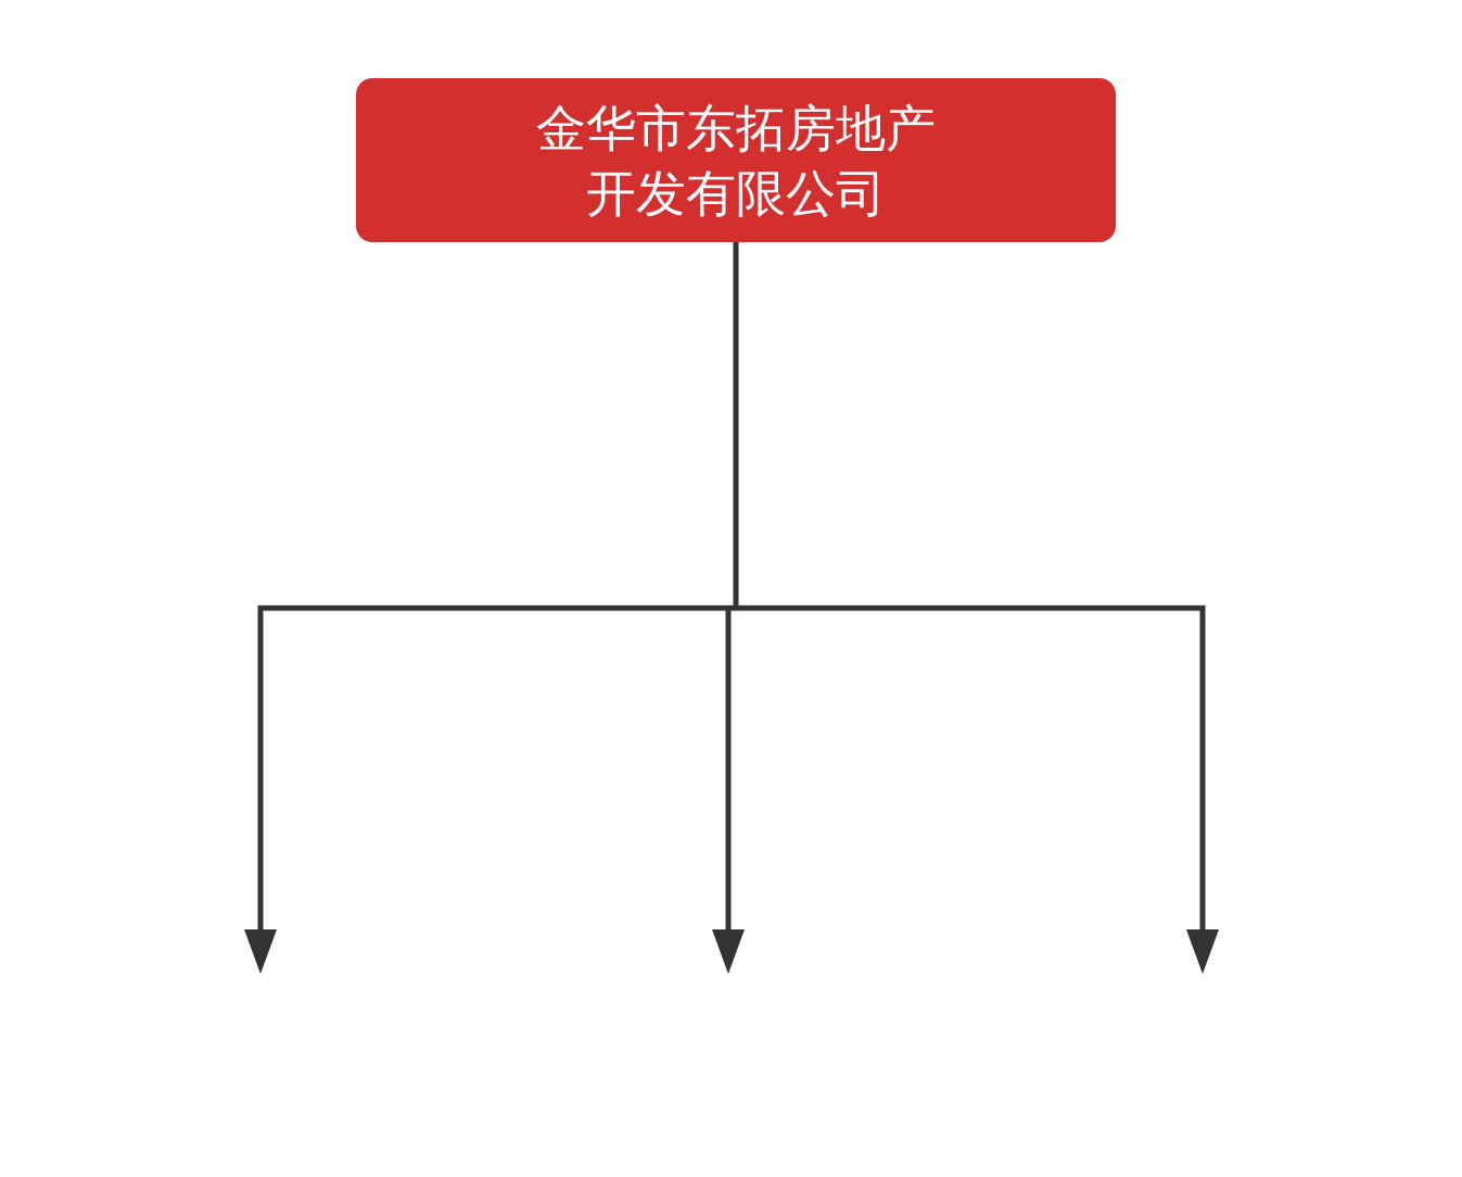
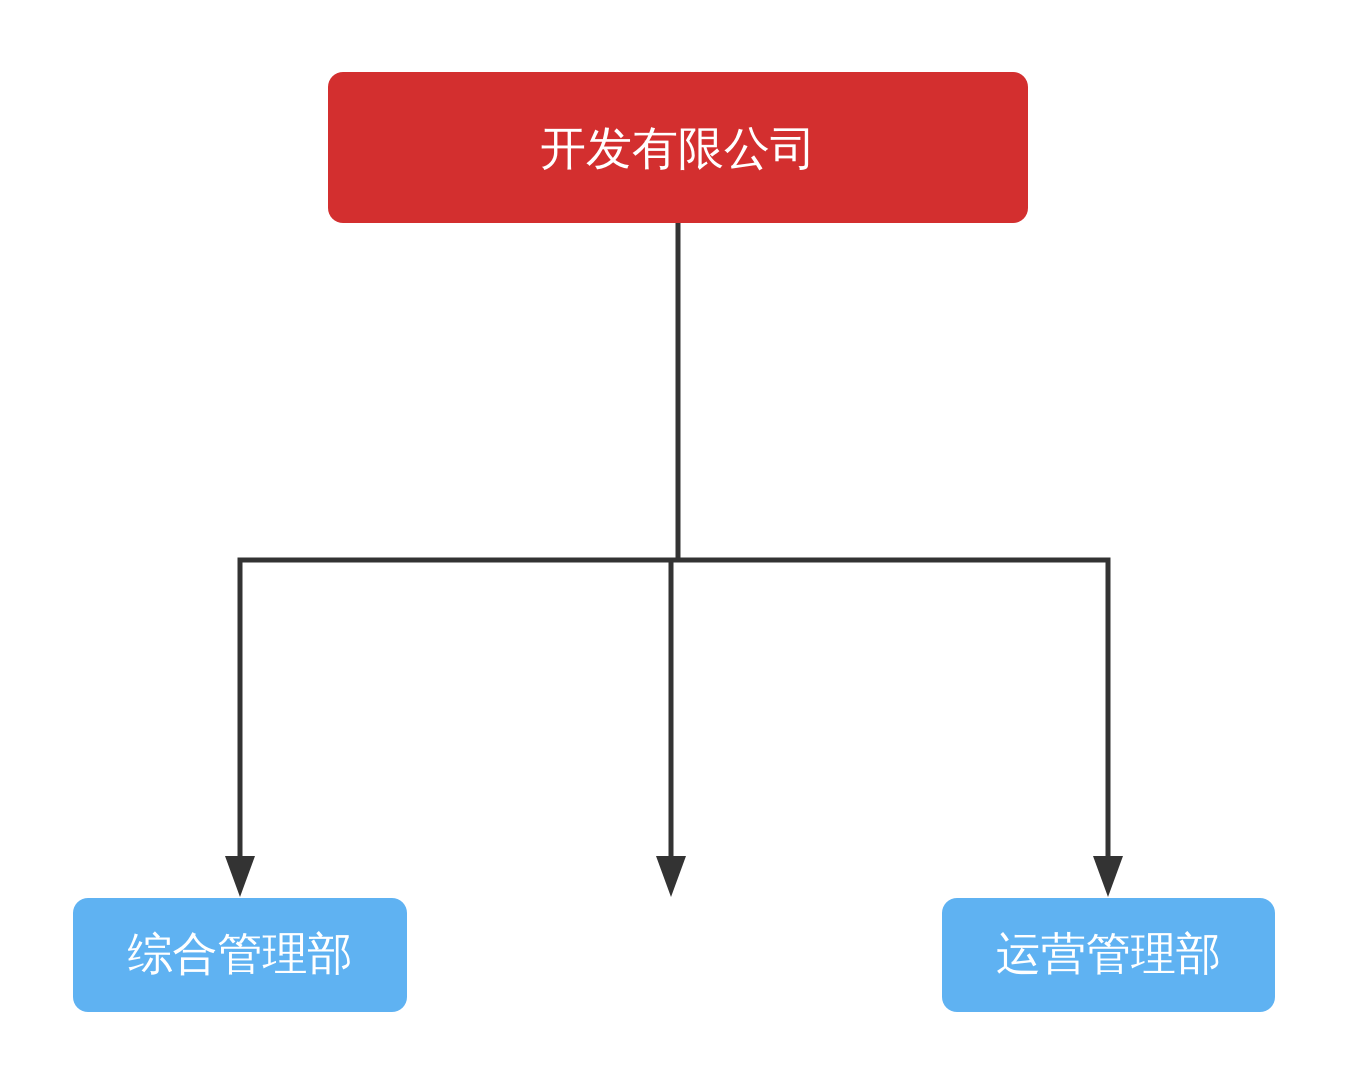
- 金华市东拓房地产
  开发有限公司
+ 综合管理部
+ 运营管理部
